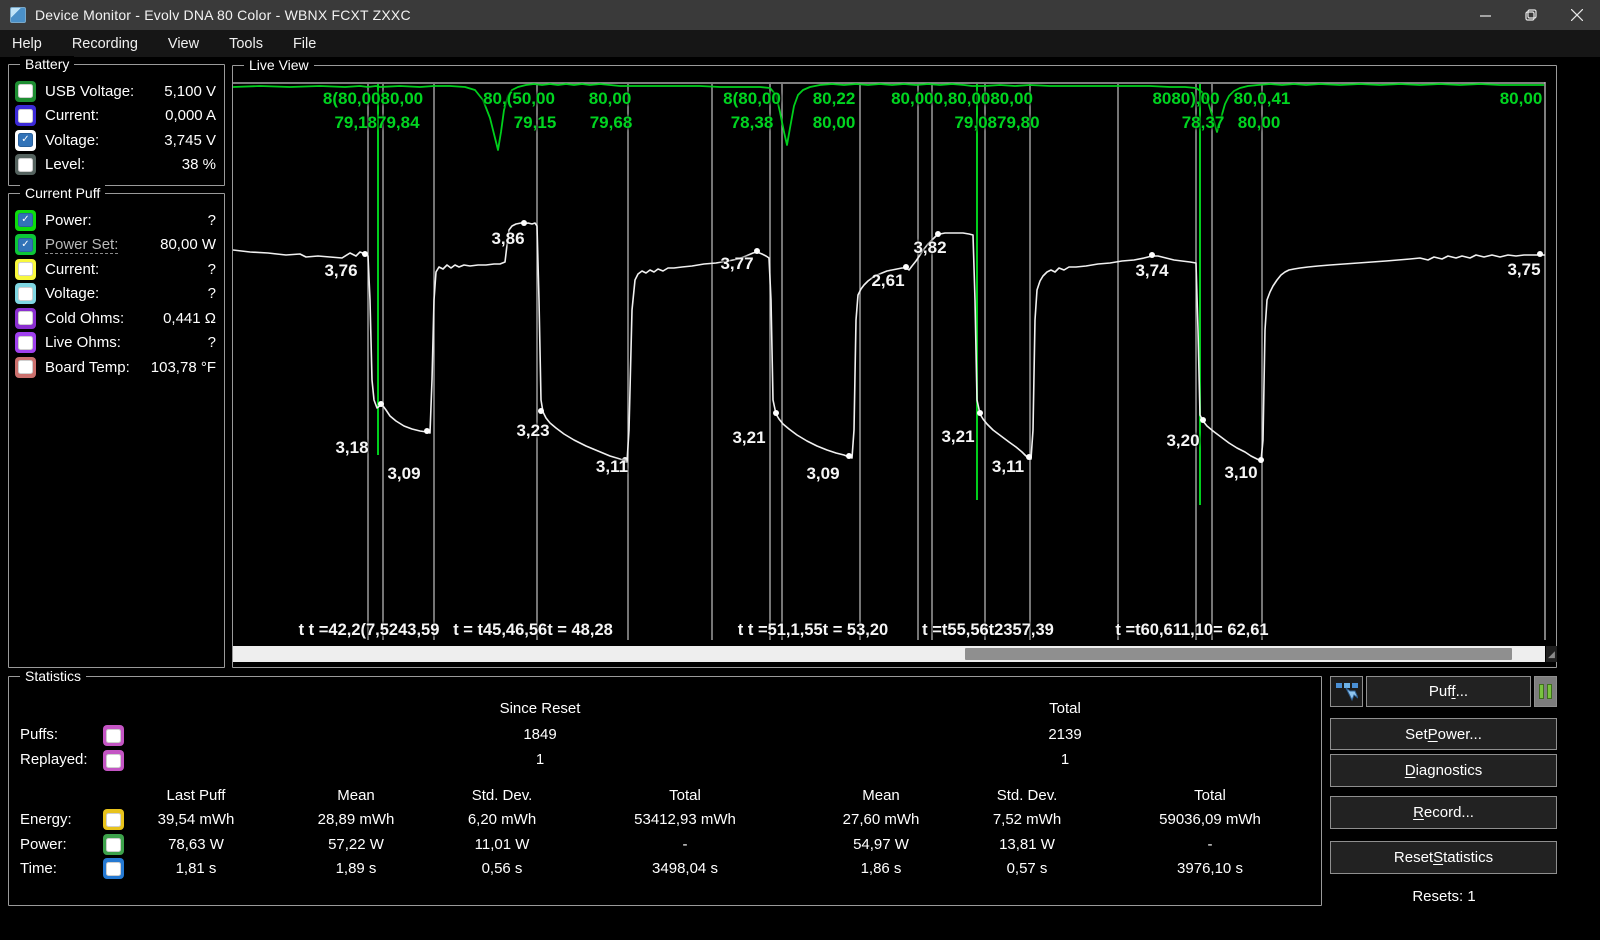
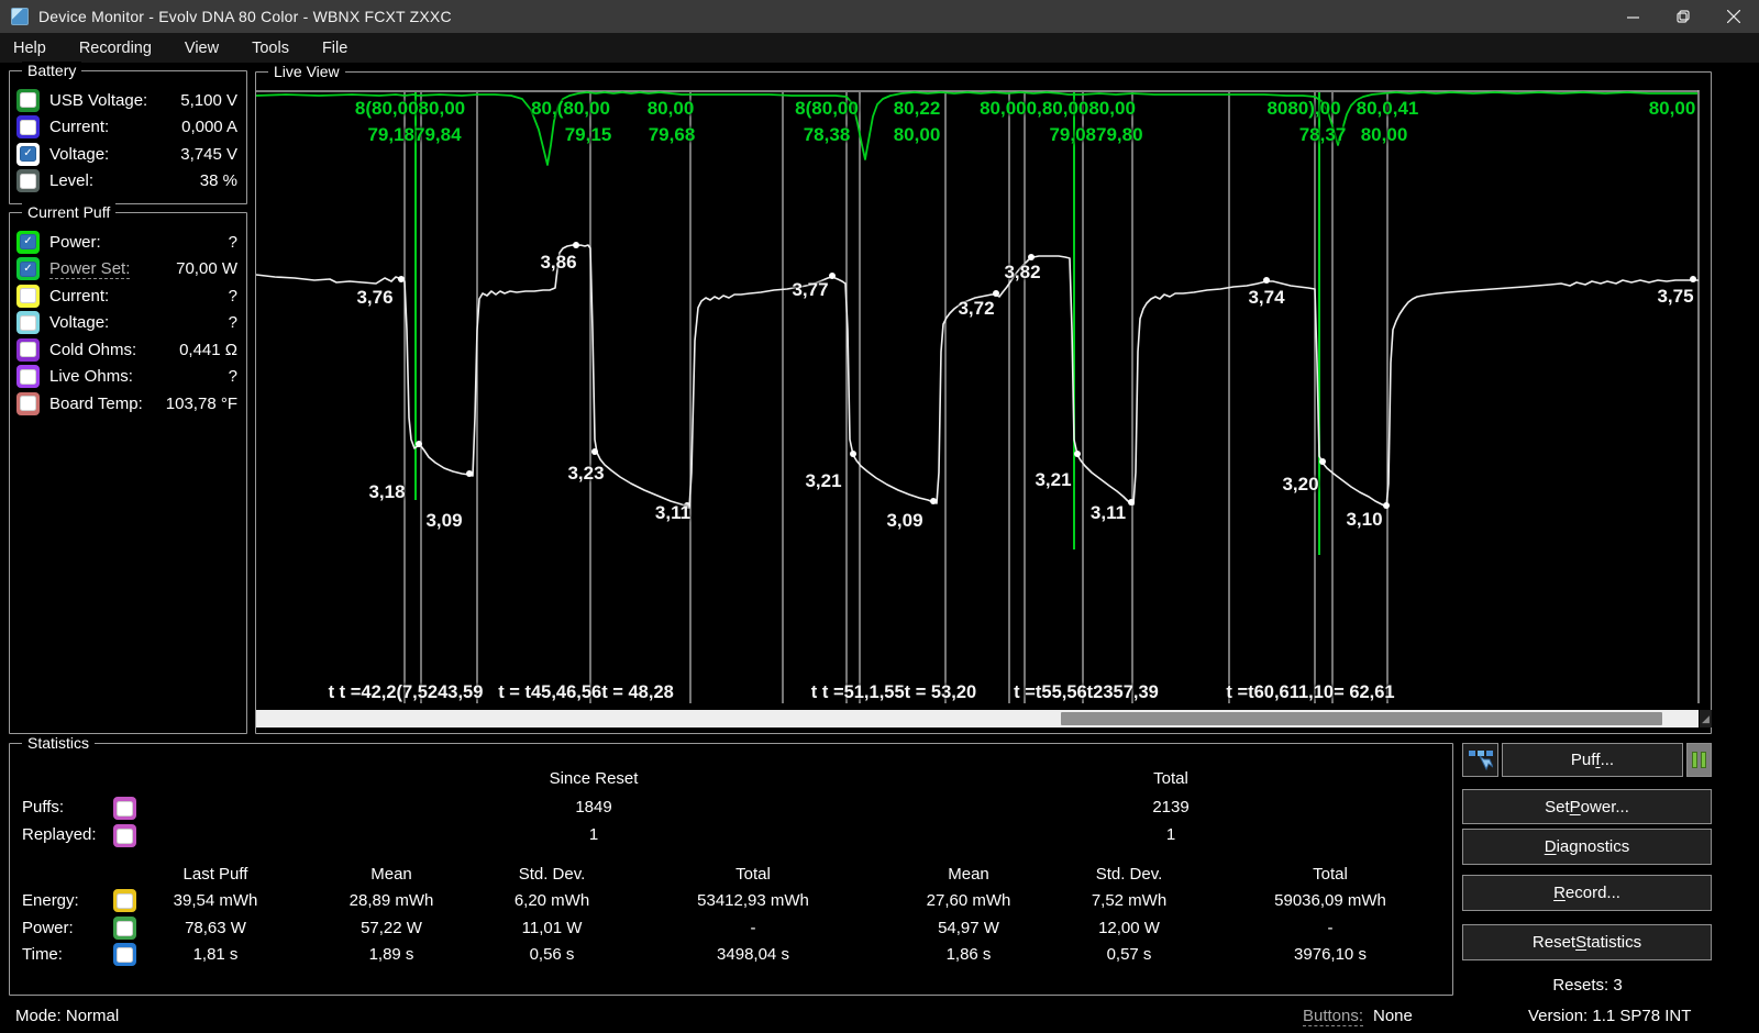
  Device Monitor - Evolv DNA 80 Color - WBNX FCXT ZXXC
  Help
  Recording
  View
  Tools
  File
  Battery
  USB Voltage:
  5,100 V
  Current:
  0,000 A
  ✓
  Voltage:
  3,745 V
  Level:
  38 %
  Current Puff
  ✓
  Power:
  ?
  ✓
  Power Set:
- 80,00 W
+ 70,00 W
  Current:
  ?
  Voltage:
  ?
  Cold Ohms:
  0,441 Ω
  Live Ohms:
  ?
  Board Temp:
  103,78 °F
  Live View
  8(80,0080,00
- 80,(50,00
+ 80,(80,00
  80,00
  8(80,00
  80,22
  80,000,80,0080,00
  8080),00
  80,0,41
  80,00
  79,1879,84
  79,15
  79,68
  78,38
  80,00
  79,0879,80
  78,37
  80,00
  3,76
  3,86
  3,77
- 2,61
+ 3,72
  3,82
  3,74
  3,75
  3,18
  3,09
  3,23
  3,11
  3,21
  3,09
  3,21
  3,11
  3,20
  3,10
  t t =42,2(7,5243,59
  t = t45,46,56t = 48,28
  t t =51,1,55t = 53,20
  t =t55,56t2357,39
  t =t60,611,10= 62,61
  ◢
  Statistics
  Since Reset
  Total
  Puffs:
  1849
  2139
  Replayed:
  1
  1
  Last Puff
  Mean
  Std. Dev.
  Total
  Mean
  Std. Dev.
  Total
  Energy:
  39,54 mWh
  28,89 mWh
  6,20 mWh
  53412,93 mWh
  27,60 mWh
  7,52 mWh
  59036,09 mWh
  Power:
  78,63 W
  57,22 W
  11,01 W
  -
  54,97 W
- 13,81 W
+ 12,00 W
  -
  Time:
  1,81 s
  1,89 s
  0,56 s
  3498,04 s
  1,86 s
  0,57 s
  3976,10 s
  Puf
  f
  ...
- Resets: 1
+ Resets: 3
  Set
  P
  ower...
  D
  iagnostics
  R
  ecord...
  Reset
  S
  tatistics
+ Mode: Normal
+ Buttons:
+ None
+ Version: 1.1 SP78 INT
